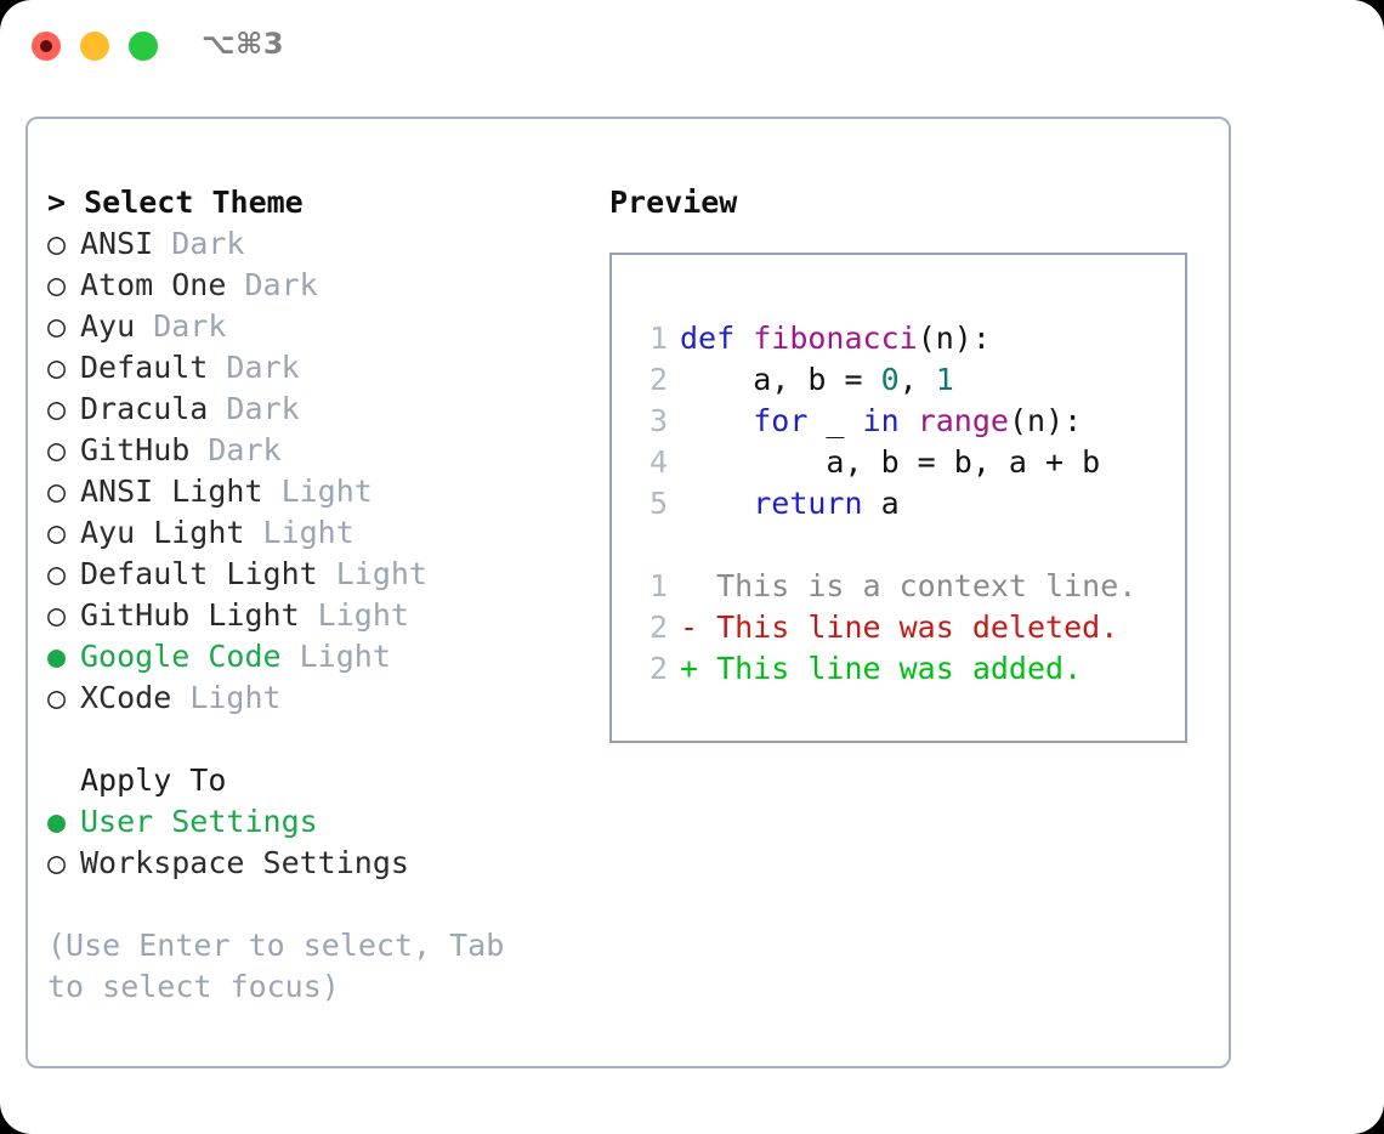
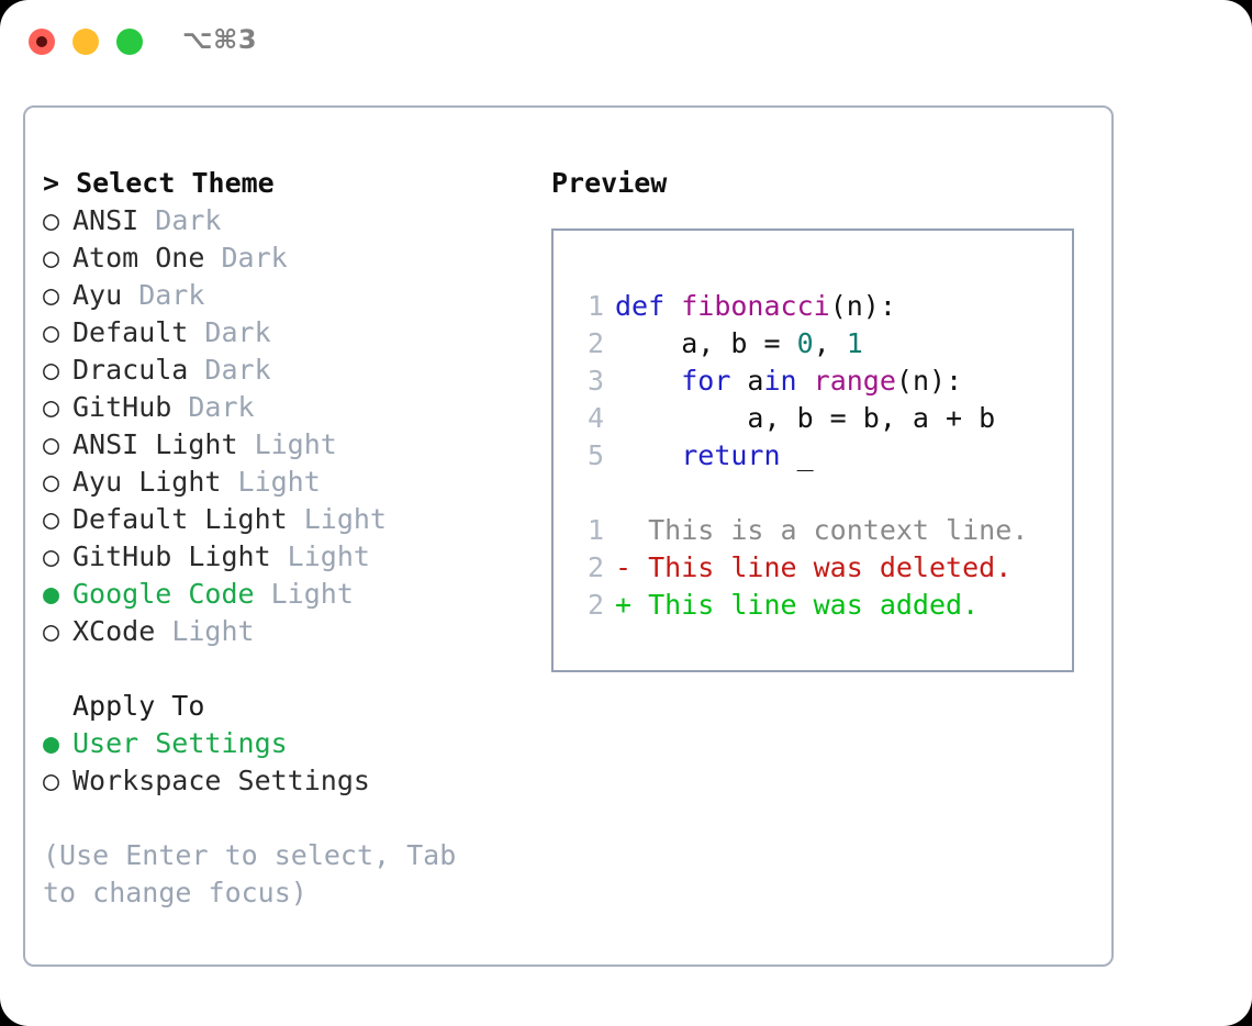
  ⌥⌘3
  > Select Theme
  ○ ANSI Dark
  ○ Atom One Dark
  ○ Ayu Dark
  ○ Default Dark
  ○ Dracula Dark
  ○ GitHub Dark
  ○ ANSI Light Light
  ○ Ayu Light Light
  ○ Default Light Light
  ○ GitHub Light Light
  ● Google Code Light
  ○ XCode Light
  Apply To
  ● User Settings
  ○ Workspace Settings
- (Use Enter to select, Tab to select focus)
+ (Use Enter to select, Tab to change focus)
  Preview
  1 def fibonacci(n):
  2 a, b = 0, 1
- 3 for _ in range(n):
+ 3 for ain range(n):
  4 a, b = b, a + b
- 5 return a
+ 5 return _
  1 This is a context line.
  2 - This line was deleted.
  2 + This line was added.
